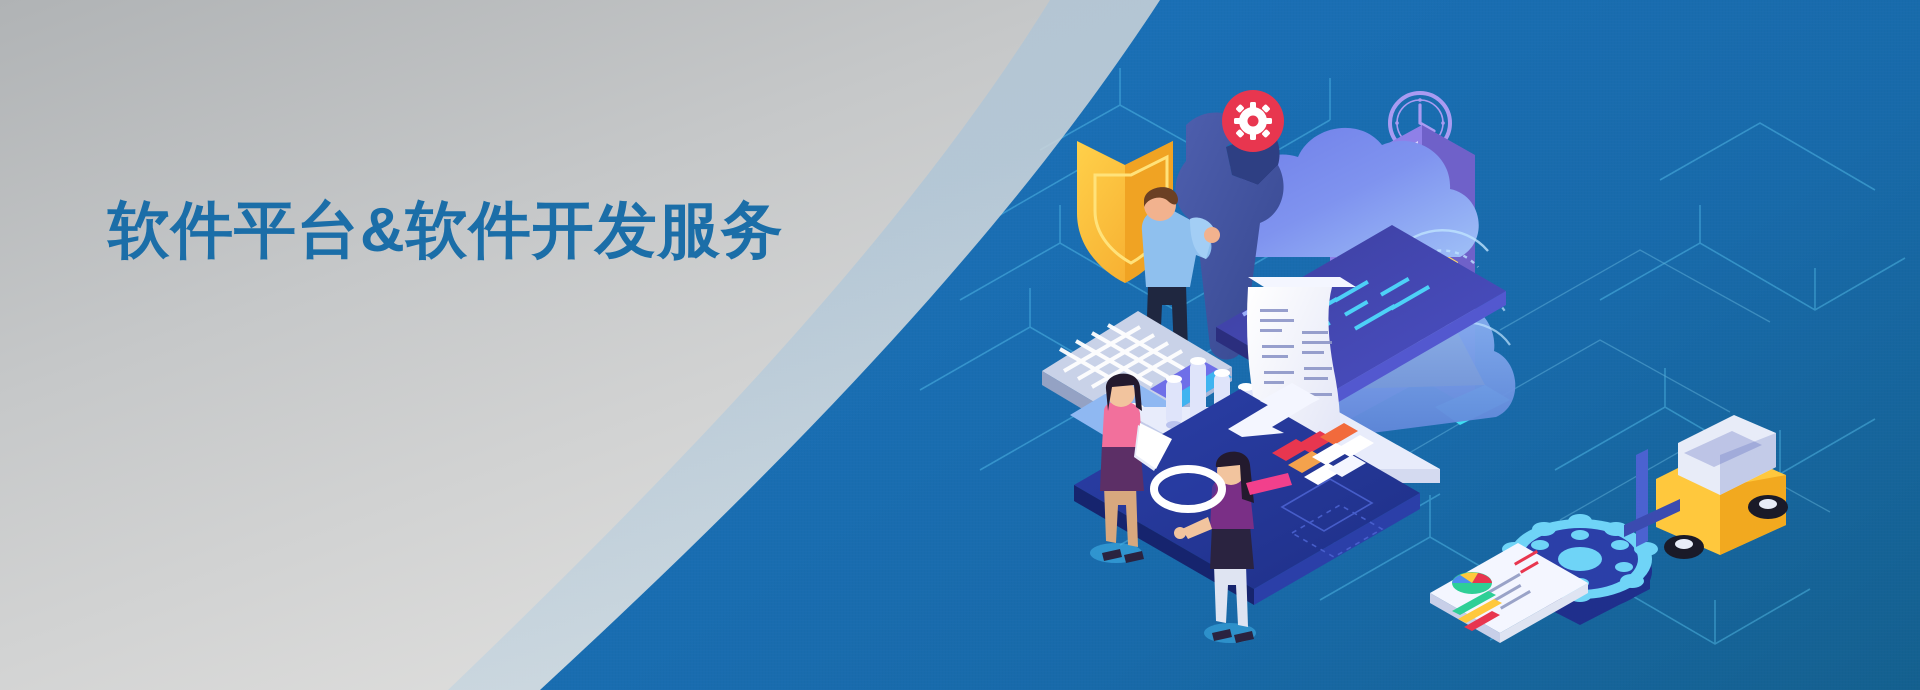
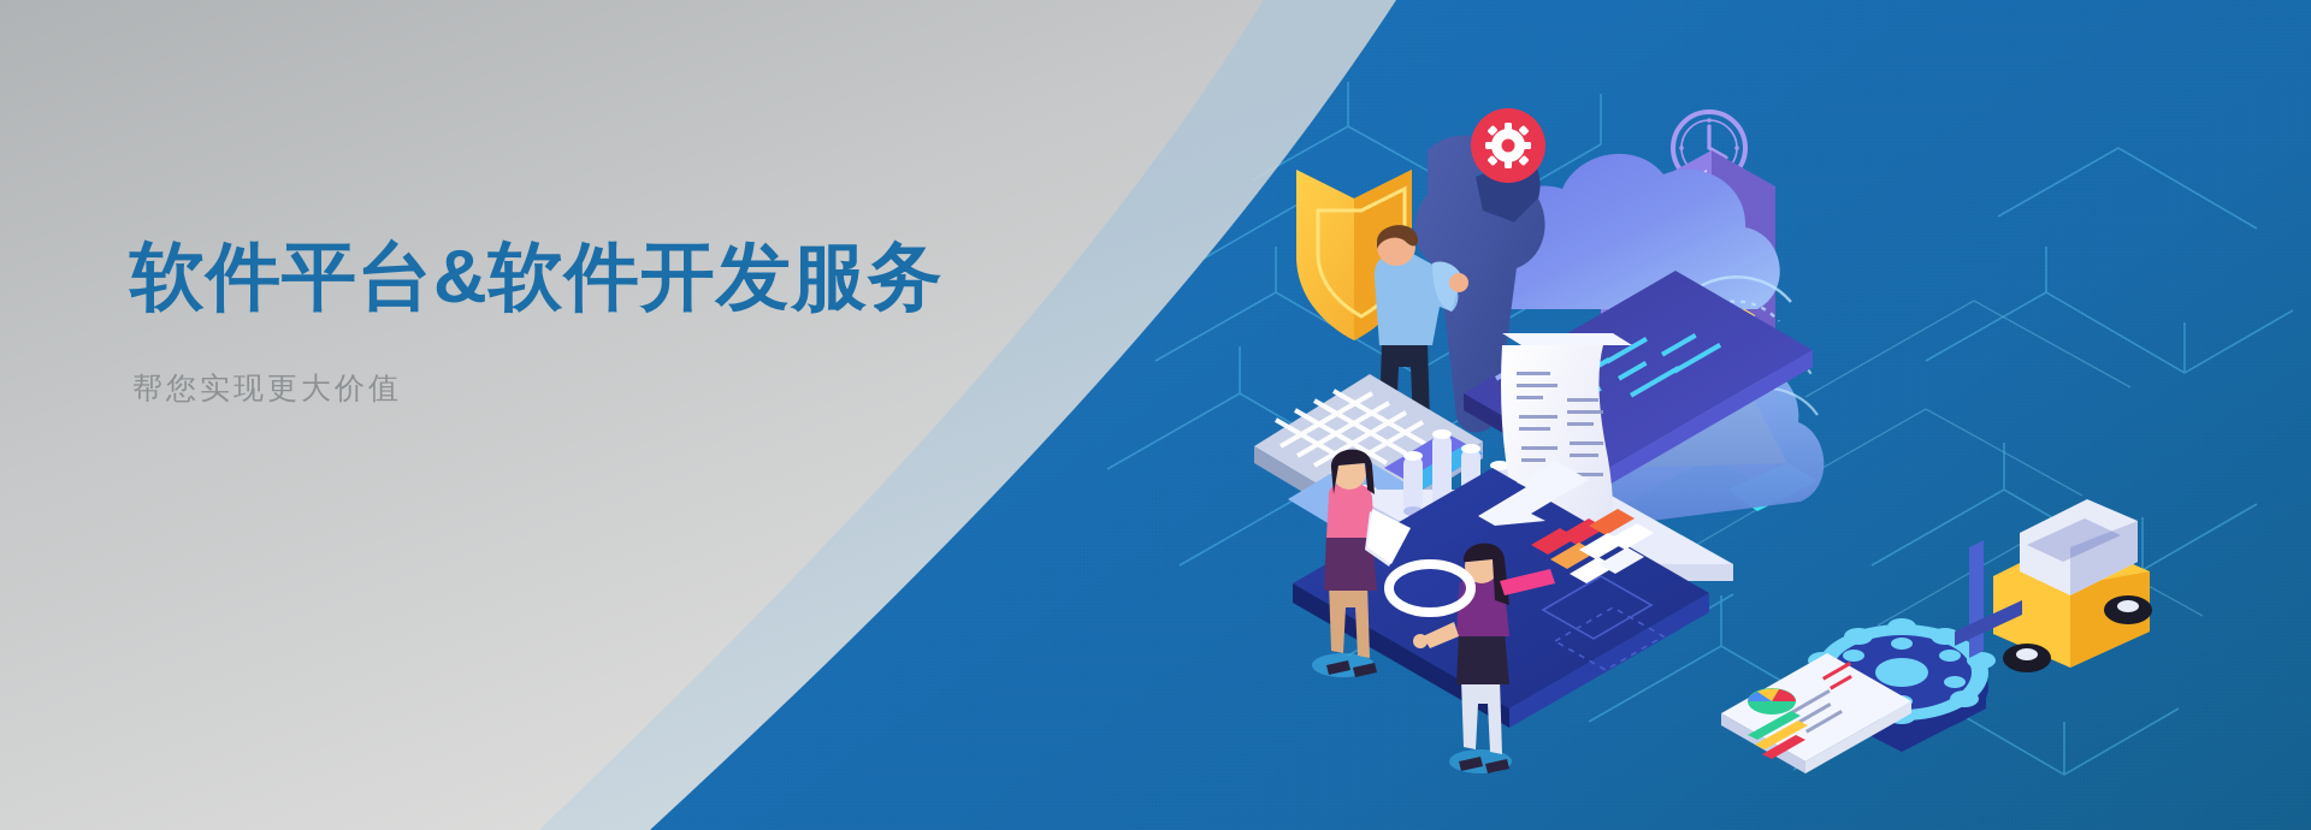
  软件平台&软件开发服务
+ 帮您实现更大价值
